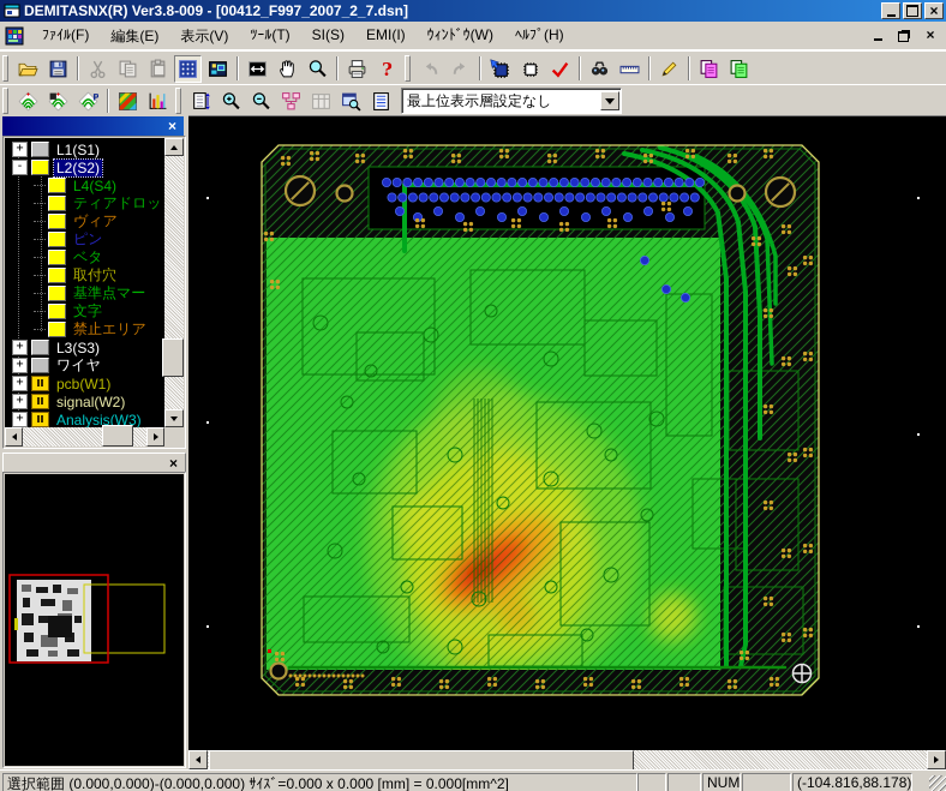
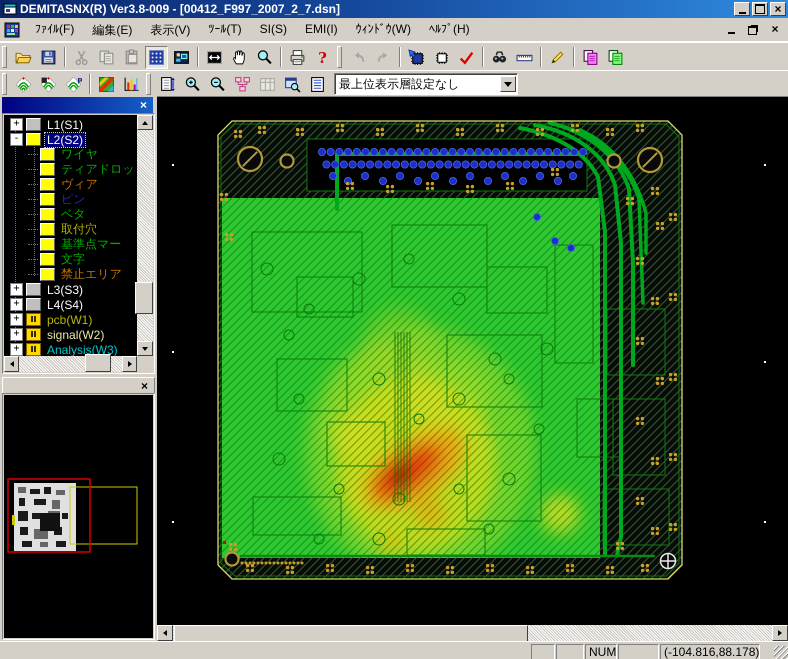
  DEMITASNX(R) Ver3.8-009 - [00412_F997_2007_2_7.dsn]
  ×
  ﾌｧｲﾙ(F)
  編集(E)
  表示(V)
  ﾂｰﾙ(T)
  SI(S)
  EMI(I)
  ｳｨﾝﾄﾞｳ(W)
  ﾍﾙﾌﾟ(H)
  ×
  ?
  P
  最上位表示層設定なし
  ×
  +
  L1(S1)
  -
  L2(S2)
- L4(S4)
+ ワイヤ
  ティアドロッ
  ヴィア
  ピン
  ベタ
  取付穴
  基準点マー
  文字
  禁止エリア
  +
  L3(S3)
  +
- ワイヤ
+ L4(S4)
  +
  pcb(W1)
  +
  signal(W2)
  +
  Analysis(W3)
  ×
- 選択範囲 (0.000,0.000)-(0.000,0.000) ｻｲｽﾞ=0.000 x 0.000 [mm] = 0.000[mm^2]
  NUM
  (-104.816,88.178)
